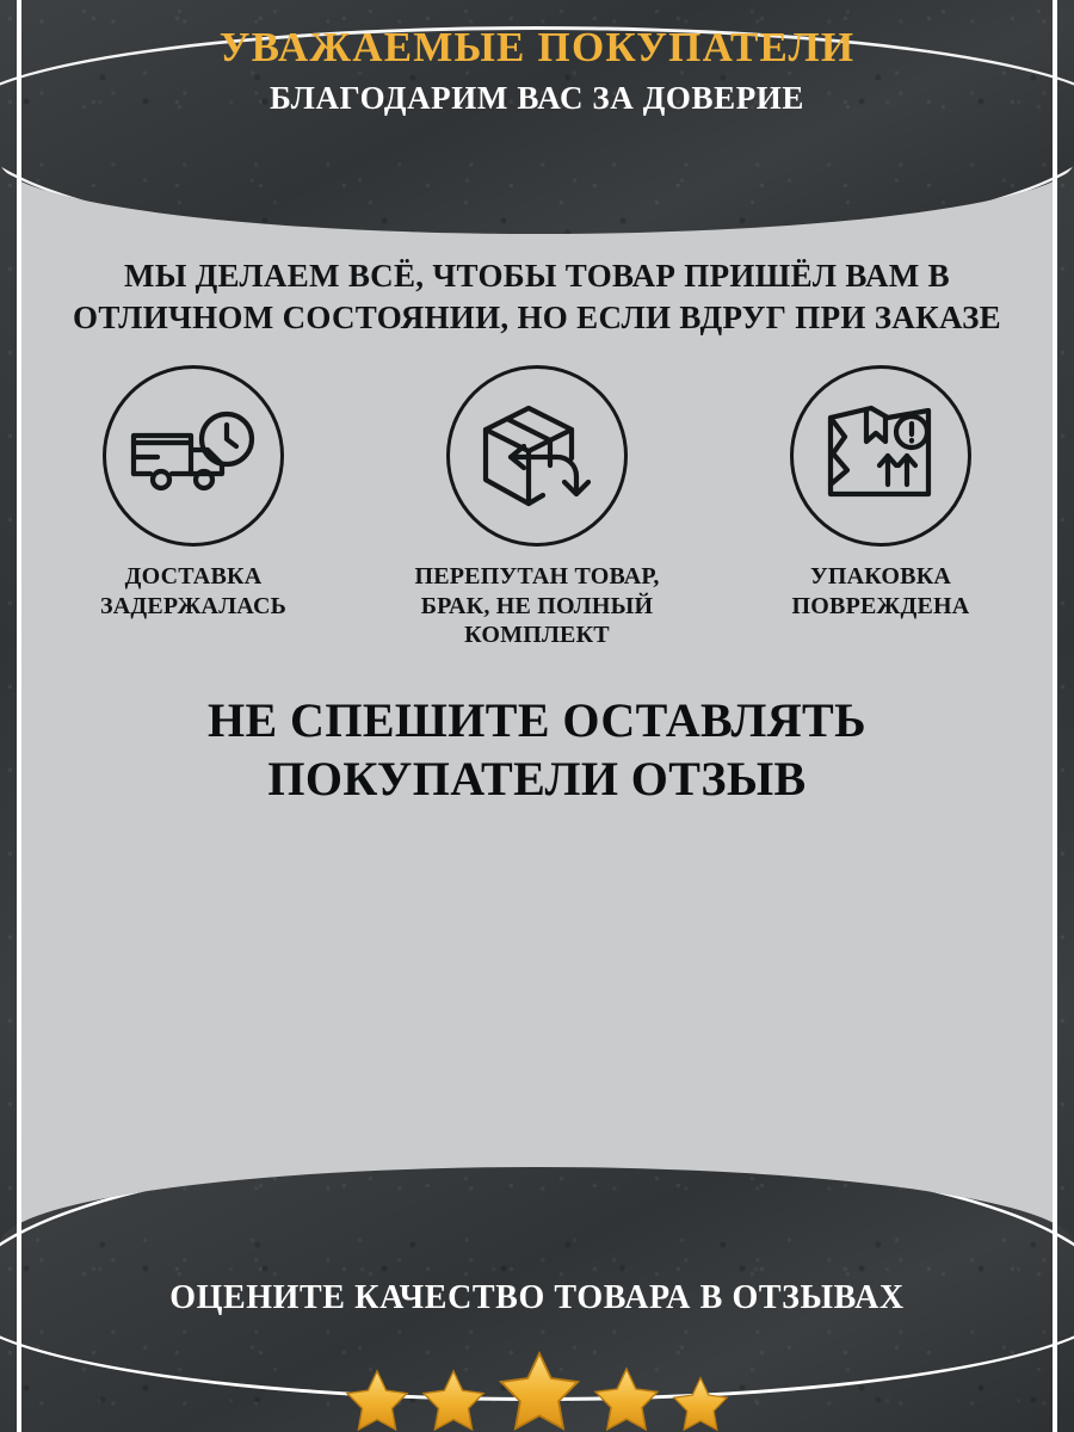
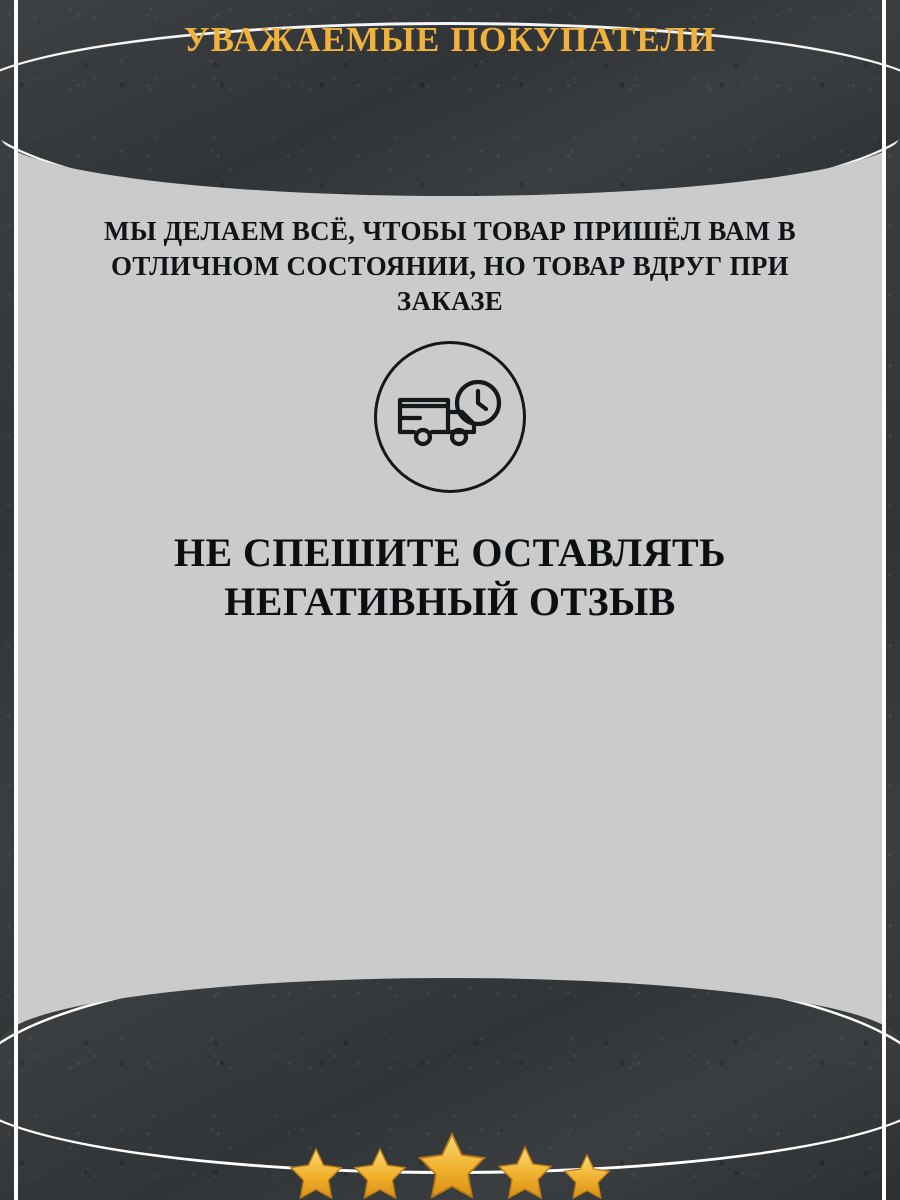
  УВАЖАЕМЫЕ ПОКУПАТЕЛИ
- БЛАГОДАРИМ ВАС ЗА ДОВЕРИЕ
- МЫ ДЕЛАЕМ ВСЁ, ЧТОБЫ ТОВАР ПРИШЁЛ ВАМ В ОТЛИЧНОМ СОСТОЯНИИ, НО ЕСЛИ ВДРУГ ПРИ ЗАКАЗЕ
+ МЫ ДЕЛАЕМ ВСЁ, ЧТОБЫ ТОВАР ПРИШЁЛ ВАМ В ОТЛИЧНОМ СОСТОЯНИИ, НО ТОВАР ВДРУГ ПРИ ЗАКАЗЕ
- ДОСТАВКА ЗАДЕРЖАЛАСЬ
- ПЕРЕПУТАН ТОВАР, БРАК, НЕ ПОЛНЫЙ КОМПЛЕКТ
- УПАКОВКА ПОВРЕЖДЕНА
- НЕ СПЕШИТЕ ОСТАВЛЯТЬ ПОКУПАТЕЛИ ОТЗЫВ
+ НЕ СПЕШИТЕ ОСТАВЛЯТЬ НЕГАТИВНЫЙ ОТЗЫВ
- ОЦЕНИТЕ КАЧЕСТВО ТОВАРА В ОТЗЫВАХ
